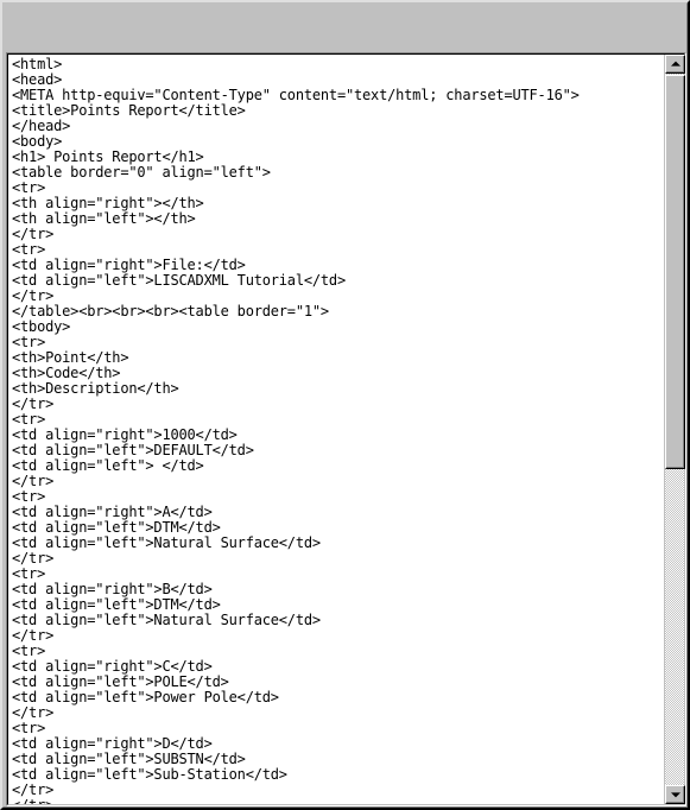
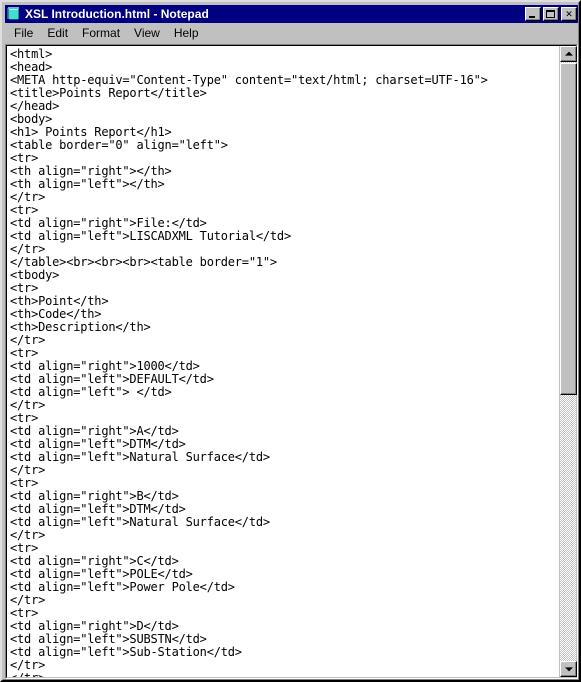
+ XSL Introduction.html - Notepad
+ ✕
+ File
+ Edit
+ Format
+ View
+ Help
  <html>
  <head>
  <META http-equiv="Content-Type" content="text/html; charset=UTF-16">
  <title>Points Report</title>
  </head>
  <body>
  <h1> Points Report</h1>
  <table border="0" align="left">
  <tr>
  <th align="right"></th>
  <th align="left"></th>
  </tr>
  <tr>
  <td align="right">File:</td>
  <td align="left">LISCADXML Tutorial</td>
  </tr>
  </table><br><br><br><table border="1">
  <tbody>
  <tr>
  <th>Point</th>
  <th>Code</th>
  <th>Description</th>
  </tr>
  <tr>
  <td align="right">1000</td>
  <td align="left">DEFAULT</td>
  <td align="left"> </td>
  </tr>
  <tr>
  <td align="right">A</td>
  <td align="left">DTM</td>
  <td align="left">Natural Surface</td>
  </tr>
  <tr>
  <td align="right">B</td>
  <td align="left">DTM</td>
  <td align="left">Natural Surface</td>
  </tr>
  <tr>
  <td align="right">C</td>
  <td align="left">POLE</td>
  <td align="left">Power Pole</td>
  </tr>
  <tr>
  <td align="right">D</td>
  <td align="left">SUBSTN</td>
  <td align="left">Sub-Station</td>
  </tr>
